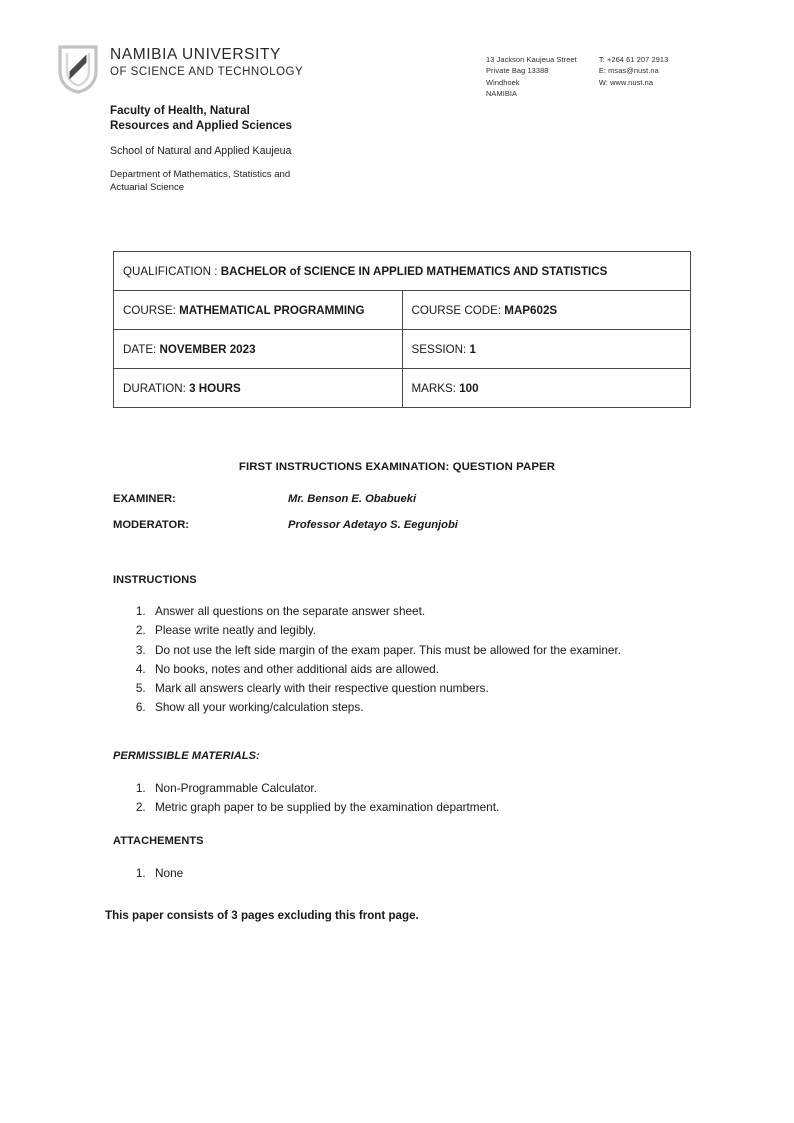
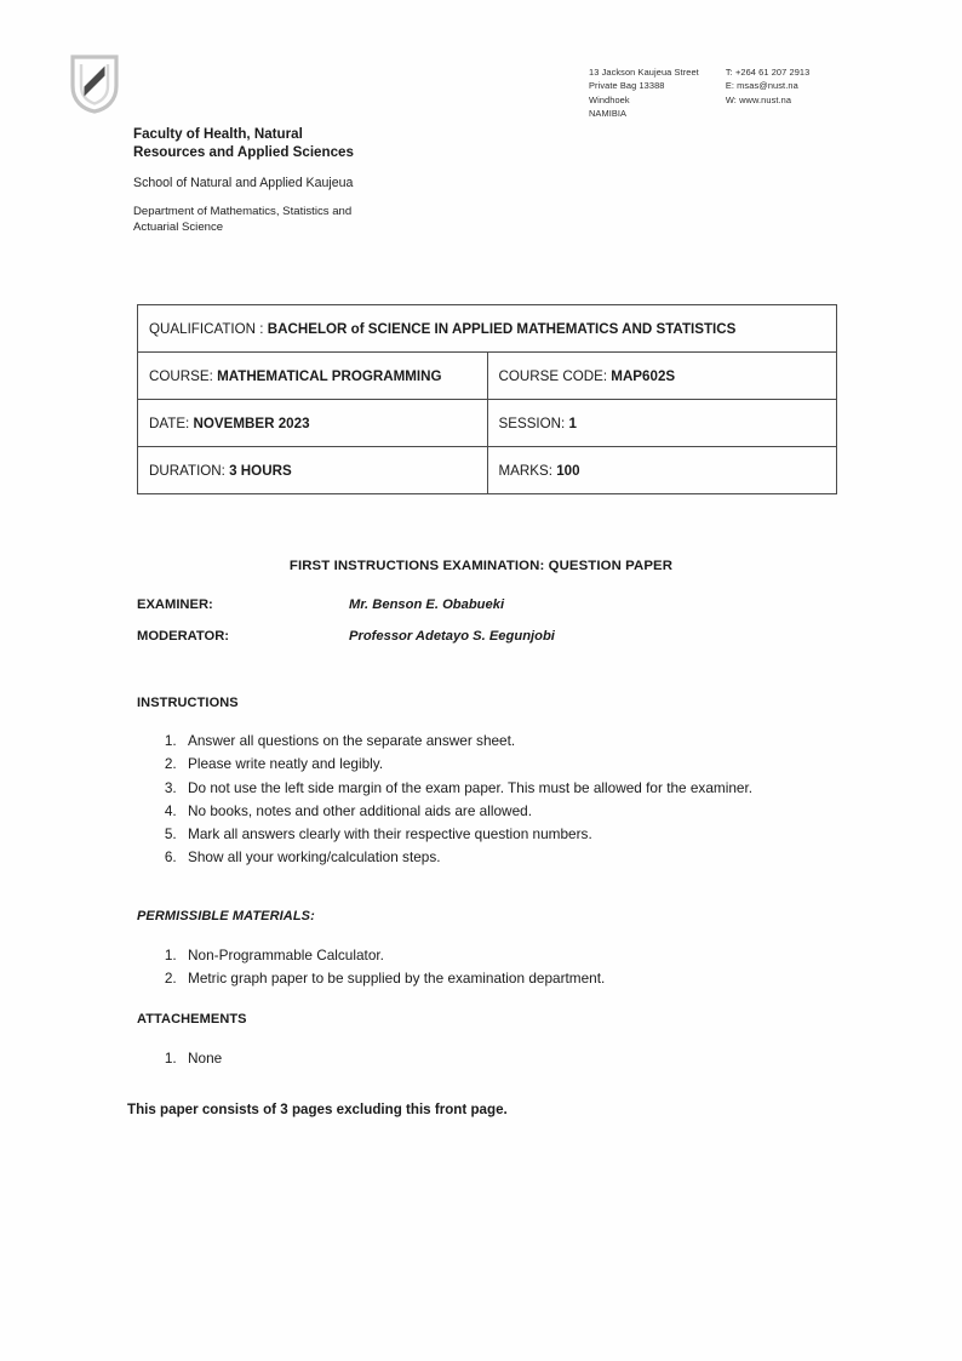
- NAMIBIA UNIVERSITY
- OF SCIENCE AND TECHNOLOGY
  13 Jackson Kaujeua Street
  Private Bag 13388
  Windhoek
  NAMIBIA
  T: +264 61 207 2913
  E: msas@nust.na
  W: www.nust.na
  Faculty of Health, Natural Resources and Applied Sciences
  School of Natural and Applied Kaujeua
  Department of Mathematics, Statistics and Actuarial Science
  QUALIFICATION : BACHELOR of SCIENCE IN APPLIED MATHEMATICS AND STATISTICS
  COURSE: MATHEMATICAL PROGRAMMING	COURSE CODE: MAP602S
  DATE: NOVEMBER 2023	SESSION: 1
  DURATION: 3 HOURS	MARKS: 100
  FIRST INSTRUCTIONS EXAMINATION: QUESTION PAPER
  EXAMINER:
  Mr. Benson E. Obabueki
  MODERATOR:
  Professor Adetayo S. Eegunjobi
  INSTRUCTIONS
  Answer all questions on the separate answer sheet.
  Please write neatly and legibly.
  Do not use the left side margin of the exam paper. This must be allowed for the examiner.
  No books, notes and other additional aids are allowed.
  Mark all answers clearly with their respective question numbers.
  Show all your working/calculation steps.
  PERMISSIBLE MATERIALS:
  Non-Programmable Calculator.
  Metric graph paper to be supplied by the examination department.
  ATTACHEMENTS
  None
  This paper consists of 3 pages excluding this front page.
